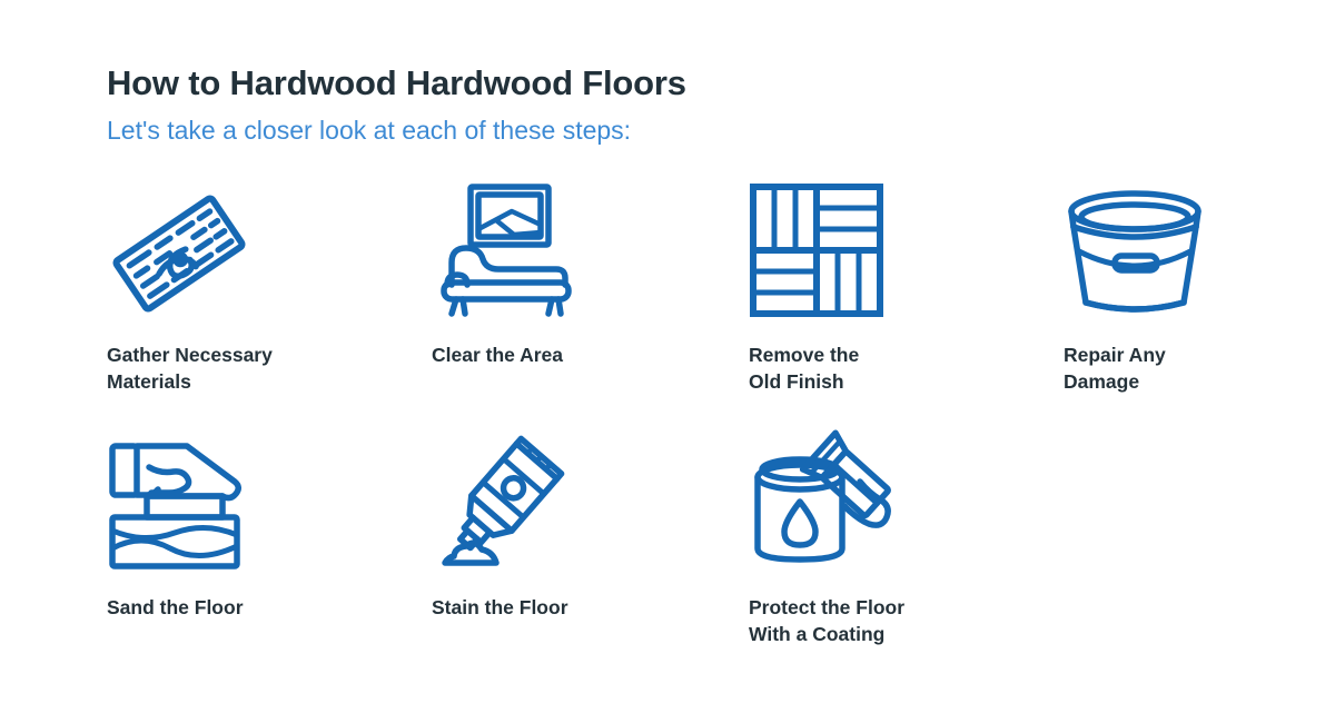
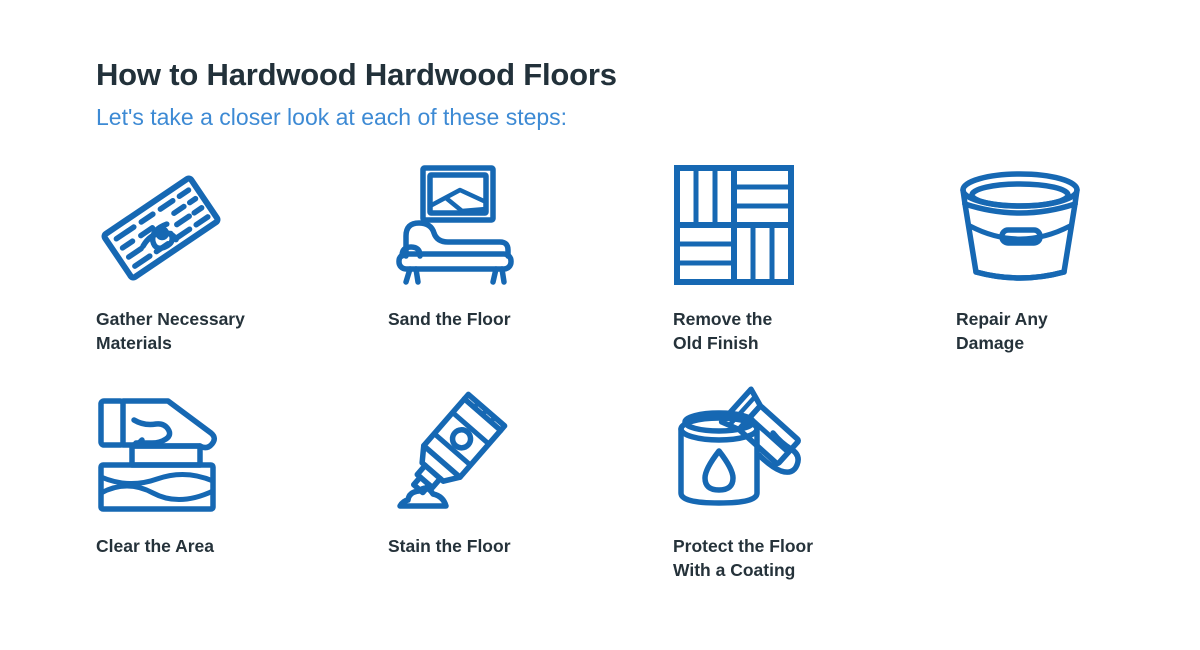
  How to Hardwood Hardwood Floors
  Let's take a closer look at each of these steps:
  Gather Necessary
  Materials
- Clear the Area
+ Sand the Floor
  Remove the
  Old Finish
  Repair Any
  Damage
- Sand the Floor
+ Clear the Area
  Stain the Floor
  Protect the Floor
  With a Coating
